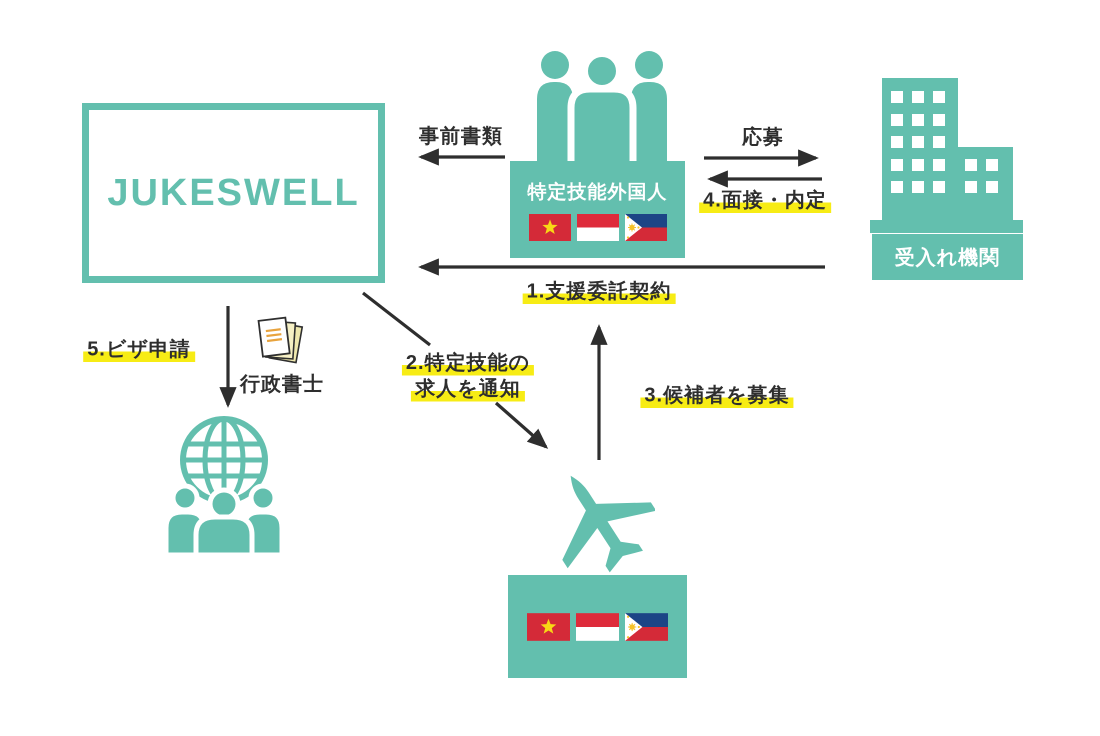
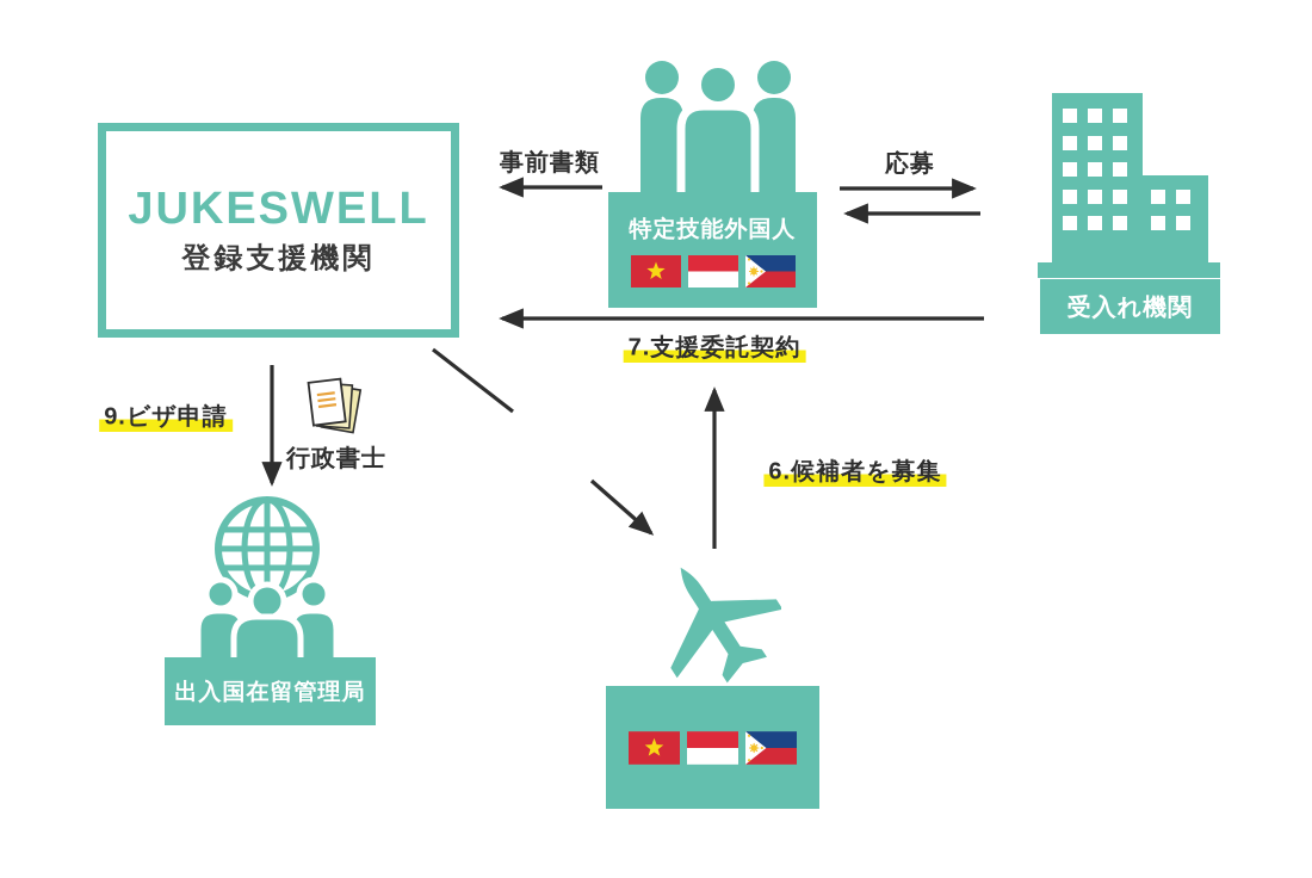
  JUKESWELL
+ 登録支援機関
  特定技能外国人
  受入れ機関
  事前書類
  応募
- 4.面接・内定
- 1.支援委託契約
+ 7.支援委託契約
- 5.ビザ申請
+ 9.ビザ申請
  行政書士
- 2.特定技能の
- 求人を通知
- 3.候補者を募集
+ 6.候補者を募集
+ 出入国在留管理局
